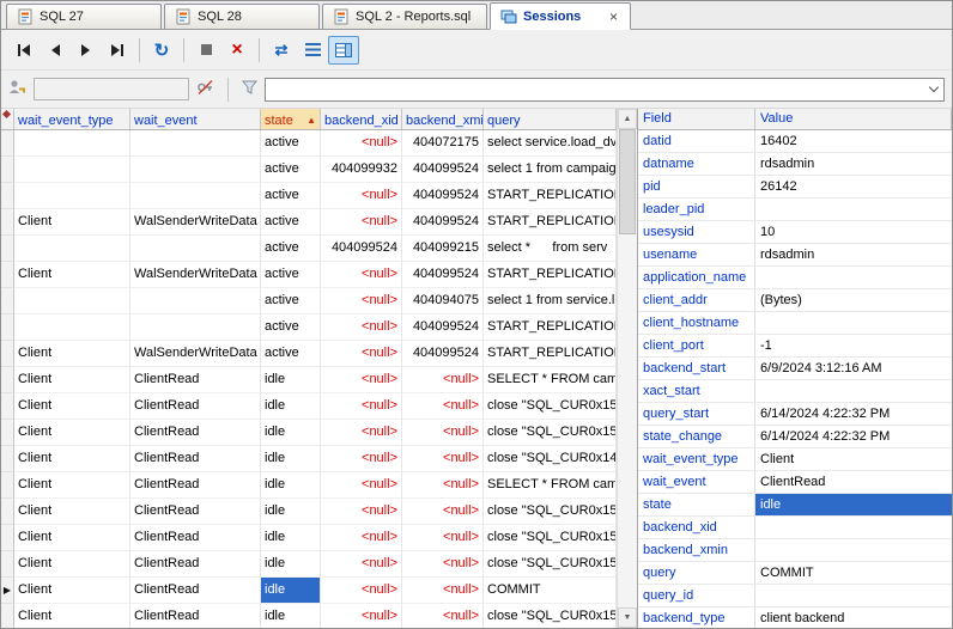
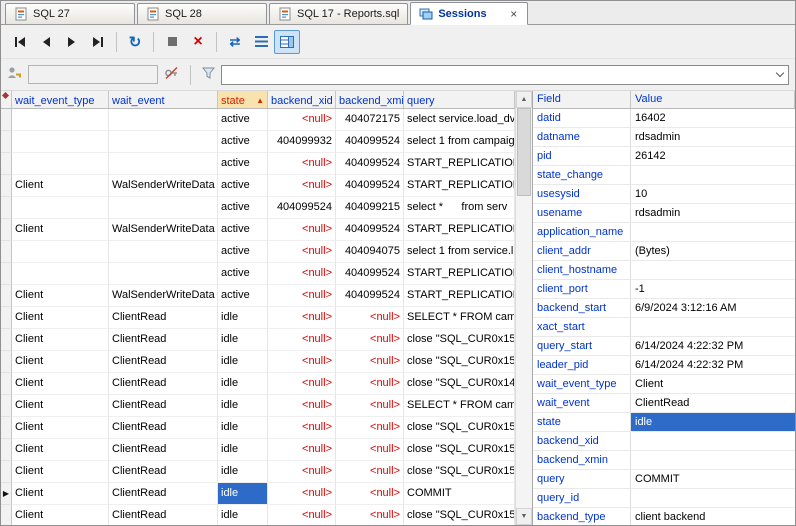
  SQL 27
  SQL 28
- SQL 2 - Reports.sql
+ SQL 17 - Reports.sql
  Sessions
  ×
  ↻
  ×
  ⇄
  wait_event_type
  wait_event
  state
  ▲
  backend_xid
  backend_xmi
  query
  active
  <null>
  404072175
  select service.load_dv
  active
  404099932
  404099524
  select 1 from campaig
  active
  <null>
  404099524
  START_REPLICATIO
  Client
  WalSenderWriteData
  active
  <null>
  404099524
  START_REPLICATIO
  active
  404099524
  404099215
  select * from serv
  Client
  WalSenderWriteData
  active
  <null>
  404099524
  START_REPLICATIO
  active
  <null>
  404094075
  select 1 from service.l
  active
  <null>
  404099524
  START_REPLICATIO
  Client
  WalSenderWriteData
  active
  <null>
  404099524
  START_REPLICATIO
  Client
  ClientRead
  idle
  <null>
  <null>
  SELECT * FROM cam
  Client
  ClientRead
  idle
  <null>
  <null>
  close "SQL_CUR0x15
  Client
  ClientRead
  idle
  <null>
  <null>
  close "SQL_CUR0x15
  Client
  ClientRead
  idle
  <null>
  <null>
  close "SQL_CUR0x14
  Client
  ClientRead
  idle
  <null>
  <null>
  SELECT * FROM cam
  Client
  ClientRead
  idle
  <null>
  <null>
  close "SQL_CUR0x15
  Client
  ClientRead
  idle
  <null>
  <null>
  close "SQL_CUR0x15
  Client
  ClientRead
  idle
  <null>
  <null>
  close "SQL_CUR0x15
  ▶
  Client
  ClientRead
  idle
  <null>
  <null>
  COMMIT
  Client
  ClientRead
  idle
  <null>
  <null>
  close "SQL_CUR0x15
  Field
  Value
  datid
  16402
  datname
  rdsadmin
  pid
  26142
- leader_pid
+ state_change
  usesysid
  10
  usename
  rdsadmin
  application_name
  client_addr
  (Bytes)
  client_hostname
  client_port
  -1
  backend_start
  6/9/2024 3:12:16 AM
  xact_start
  query_start
  6/14/2024 4:22:32 PM
- state_change
+ leader_pid
  6/14/2024 4:22:32 PM
  wait_event_type
  Client
  wait_event
  ClientRead
  state
  idle
  backend_xid
  backend_xmin
  query
  COMMIT
  query_id
  backend_type
  client backend
